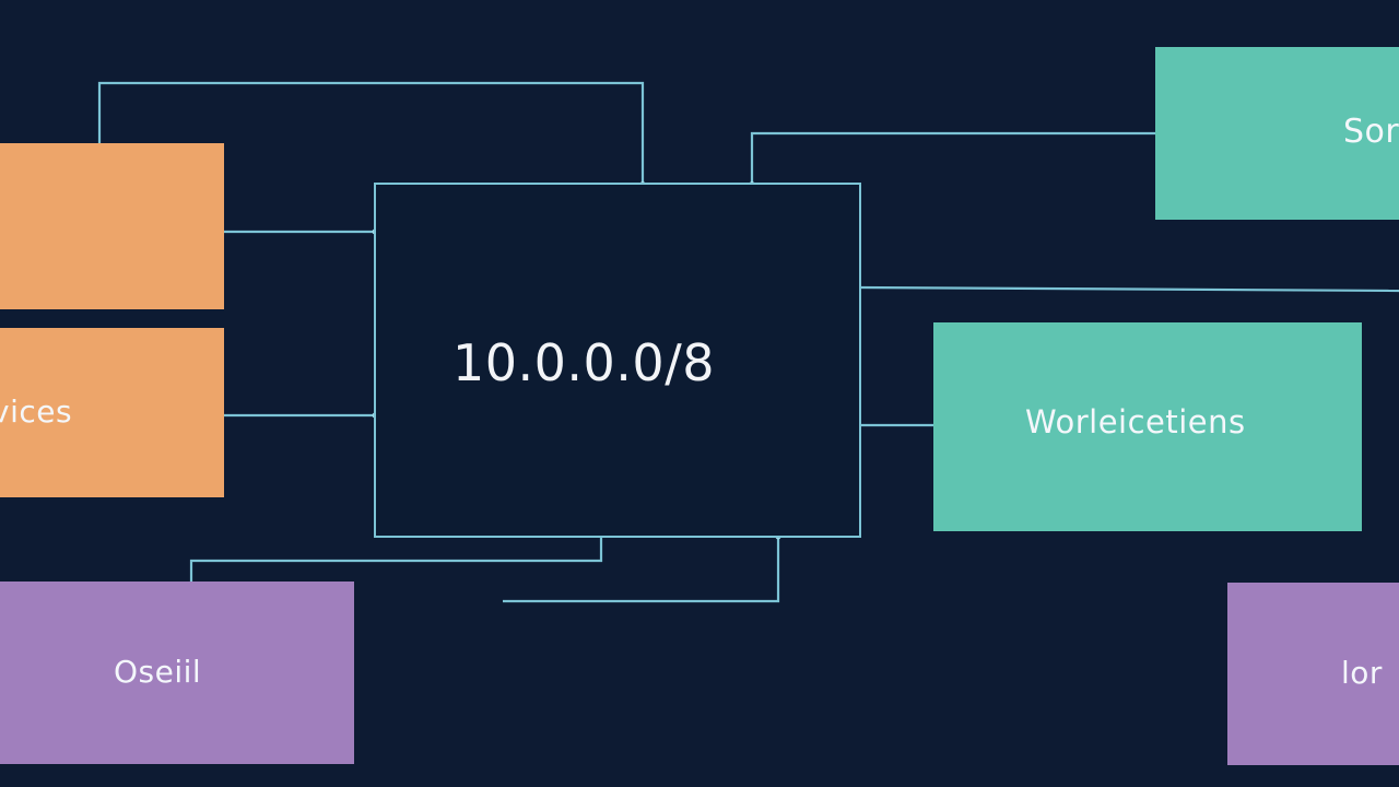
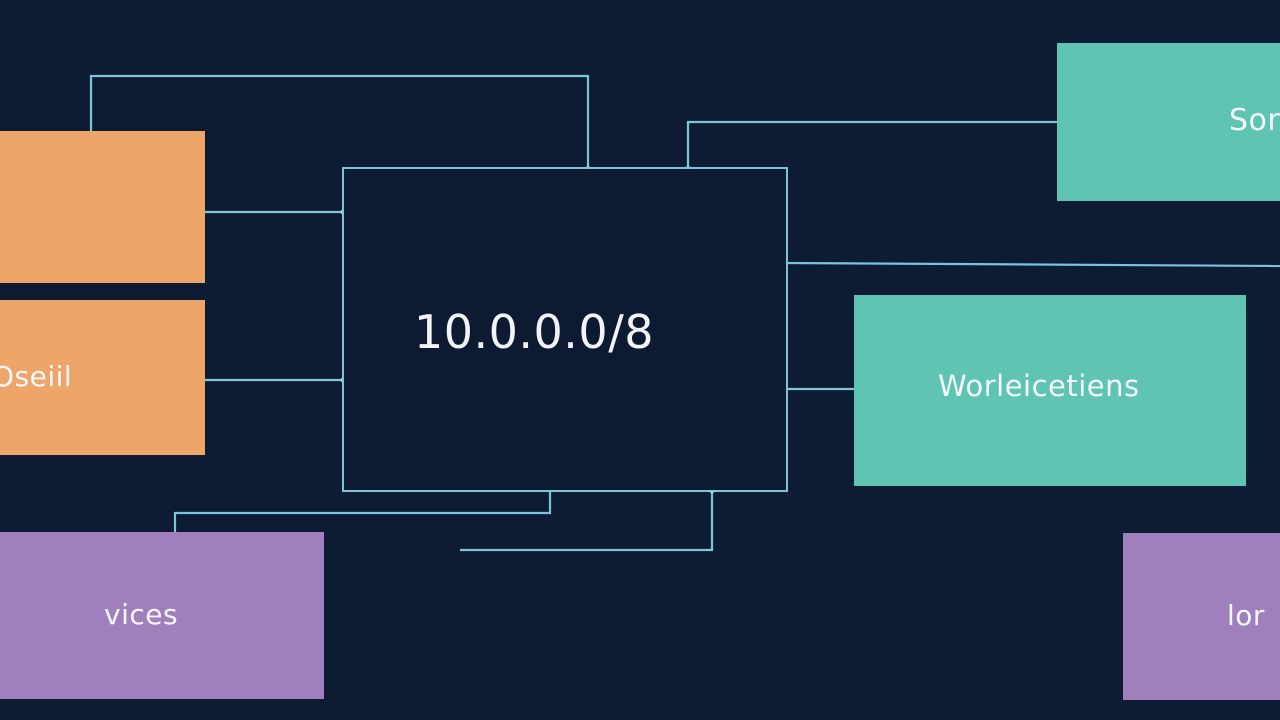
  10.0.0.0/8
- vices
+ Oseiil
  Sor
  Worleicetiens
- Oseiil
+ vices
  lor
